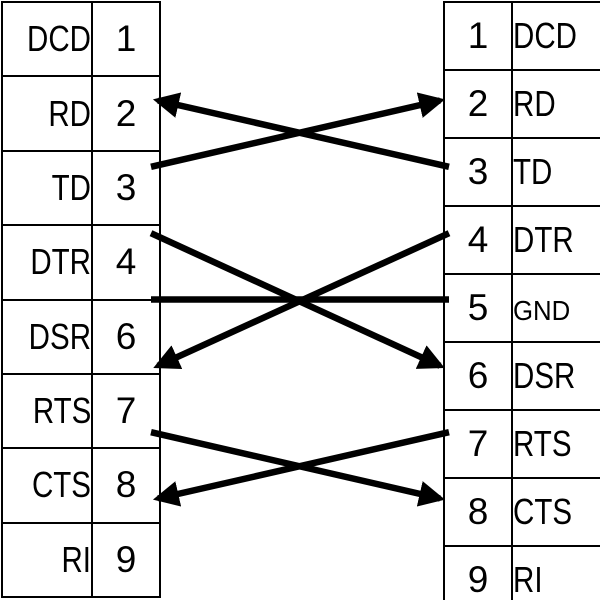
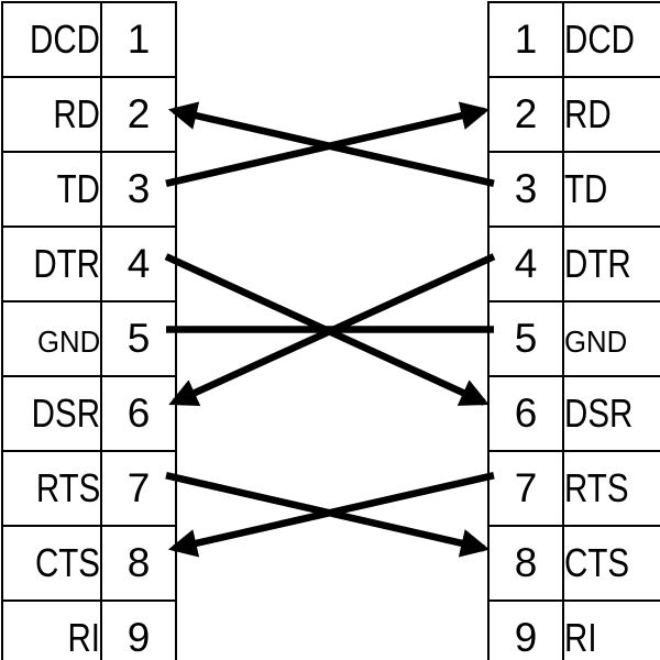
  DCD	1
  RD	2
  TD	3
  DTR	4
+ GND	5
  DSR	6
  RTS	7
  CTS	8
  RI	9
  1	DCD
  2	RD
  3	TD
  4	DTR
  5	GND
  6	DSR
  7	RTS
  8	CTS
  9	RI
